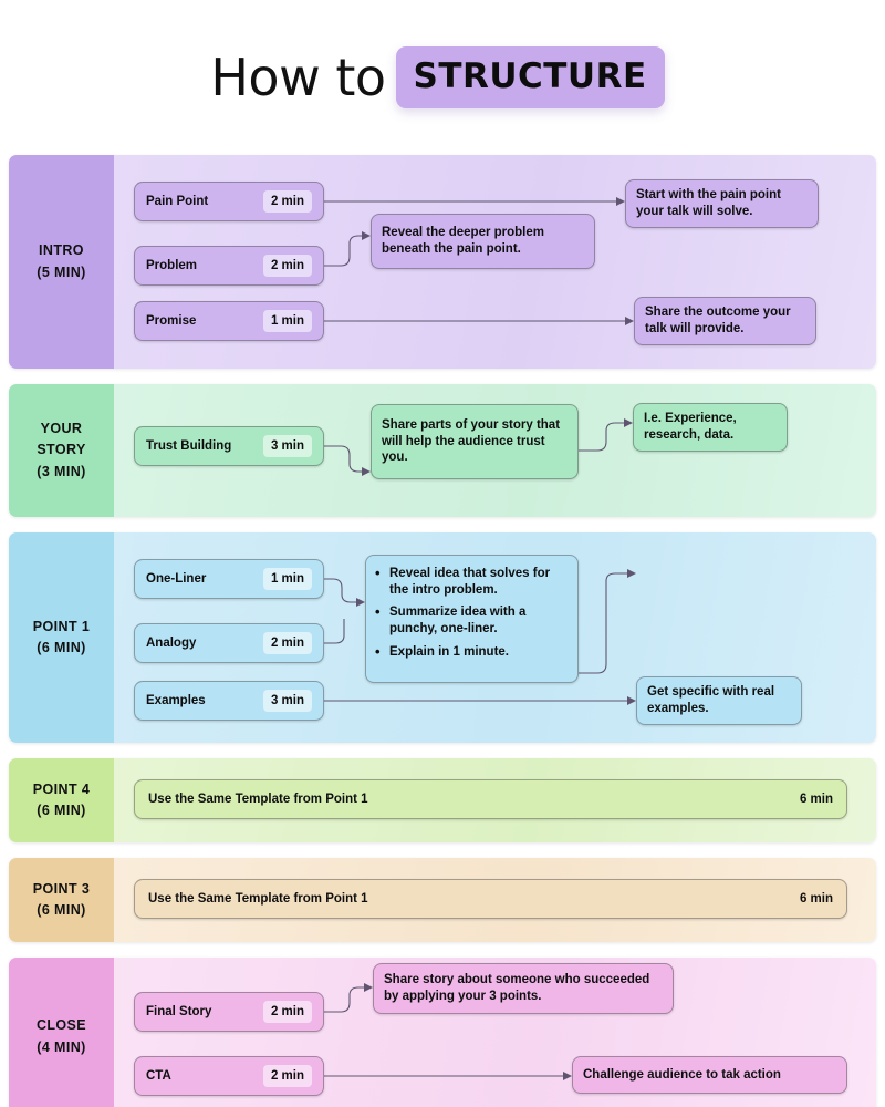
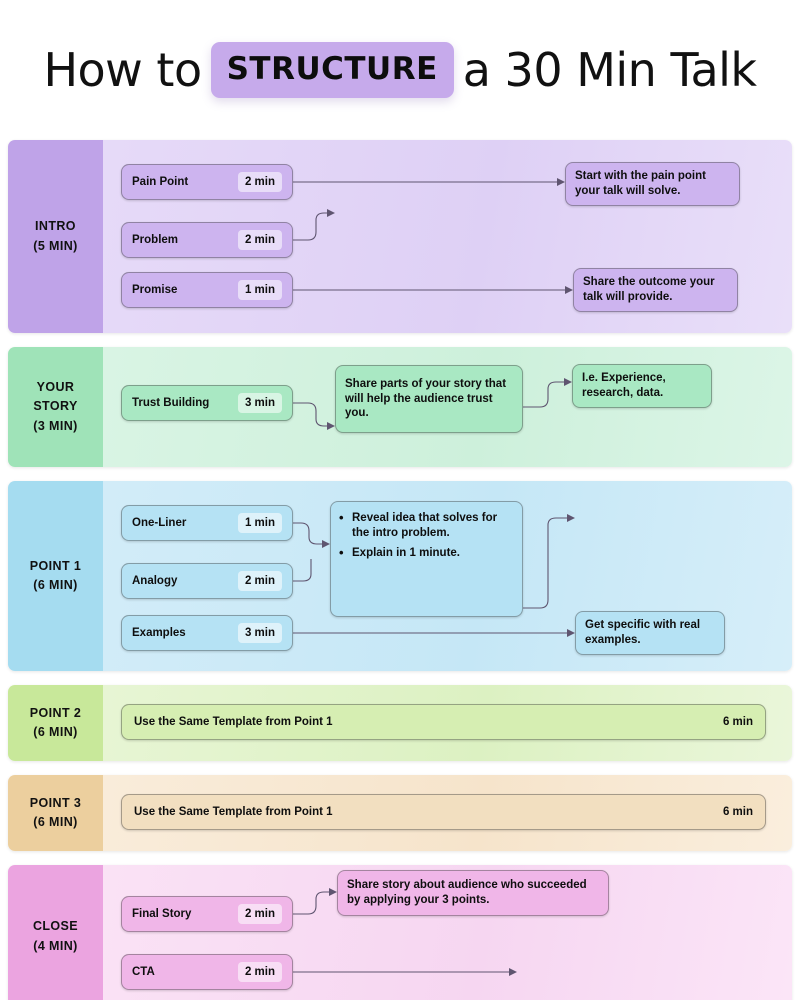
  How to
  STRUCTURE
+ a 30 Min Talk
  INTRO
  (5 MIN)
  Pain Point
  2 min
  Problem
  2 min
  Promise
  1 min
- Reveal the deeper problem beneath the pain point.
  Start with the pain point your talk will solve.
  Share the outcome your talk will provide.
  YOUR
  STORY
  (3 MIN)
  Trust Building
  3 min
  Share parts of your story that will help the audience trust you.
  I.e. Experience, research, data.
  POINT 1
  (6 MIN)
  One-Liner
  1 min
  Analogy
  2 min
  Examples
  3 min
  Reveal idea that solves for the intro problem.
- Summarize idea with a punchy, one-liner.
  Explain in 1 minute.
  Get specific with real examples.
- POINT 4
+ POINT 2
  (6 MIN)
  Use the Same Template from Point 1
  6 min
  POINT 3
  (6 MIN)
  Use the Same Template from Point 1
  6 min
  CLOSE
  (4 MIN)
  Final Story
  2 min
  CTA
  2 min
- Share story about someone who succeeded by applying your 3 points.
+ Share story about audience who succeeded by applying your 3 points.
- Challenge audience to tak action
